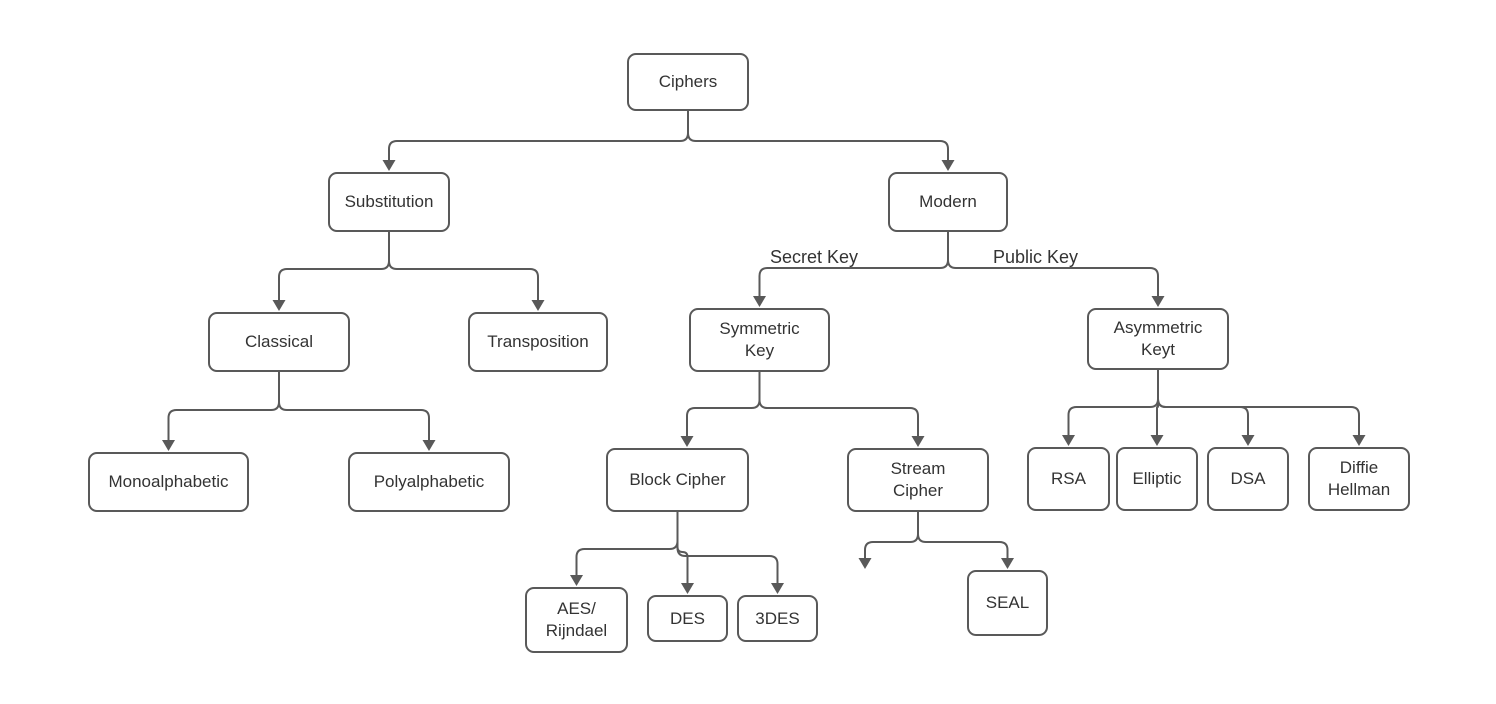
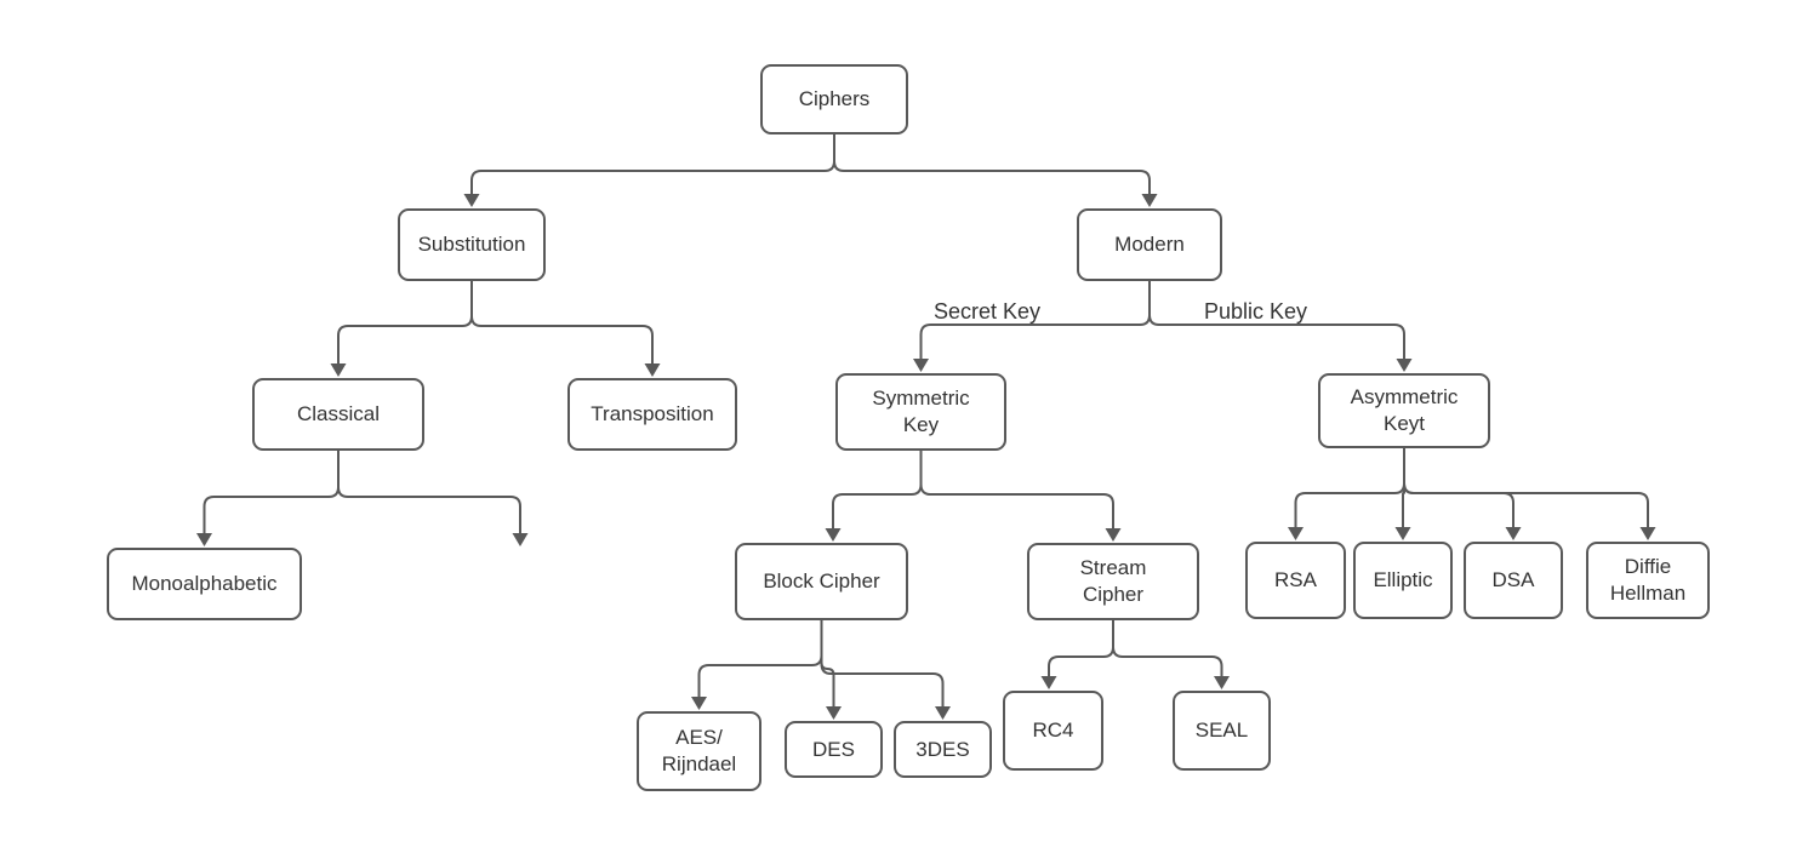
  Ciphers
  Substitution
  Modern
  Classical
  Transposition
  Symmetric
  Key
  Asymmetric
  Keyt
  Monoalphabetic
- Polyalphabetic
  Block Cipher
  Stream
  Cipher
  AES/
  Rijndael
  DES
  3DES
+ RC4
  SEAL
  RSA
  Elliptic
  DSA
  Diffie
  Hellman
  Secret Key
  Public Key
